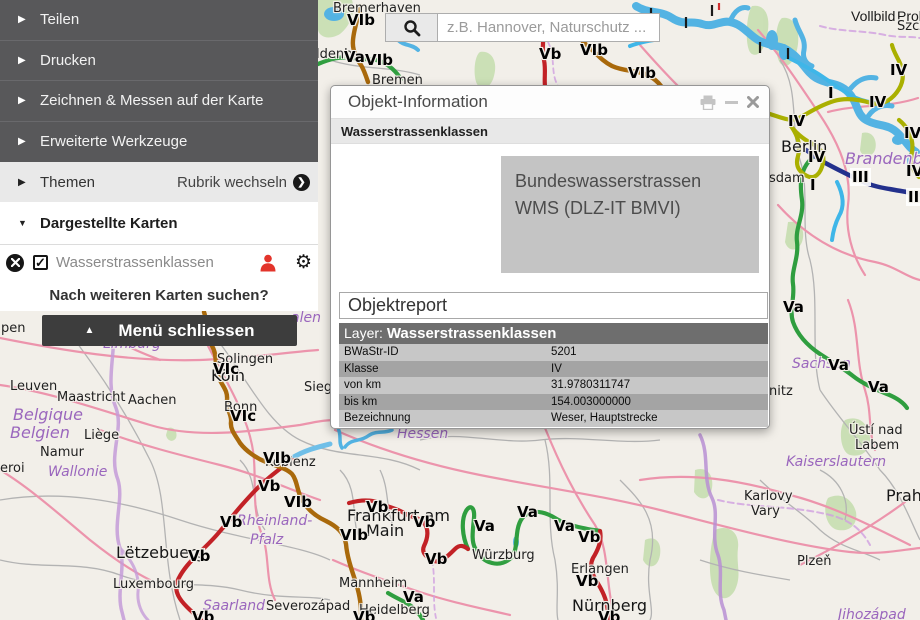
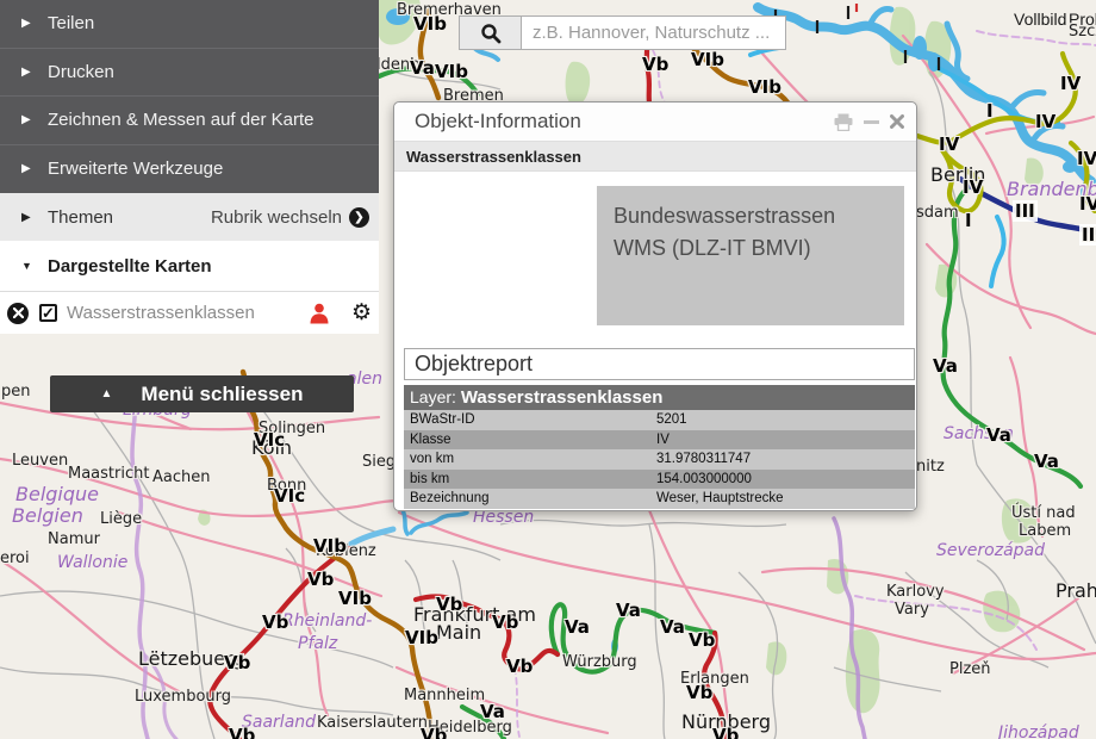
  Vollbild
  Bremerhaven
  Bremen
  denb
  Berlin
  sdam
  Leuven
  Maastricht
  Aachen
  Liège
  Namur
  eroi
  pen
  Solingen
  Köln
  Bonn
  Koblenz
  Lëtzebuerg
  Luxembourg
- Severozápad
+ Kaiserslautern
  Mannheim
  Heidelberg
  Frankfurt am
  Main
  Würzburg
  Erlangen
  Nürnberg
  Karlovy
  Vary
  Prah
  Plzeň
  Ústí nad
  Labem
  nitz
  Belgique
  Belgien
  Wallonie
  Rheinland-
  Pfalz
  Saarland
  Hessen
  Sachsen
  Brandenb
- Kaiserslautern
+ Severozápad
  Jihozápad
  len
  VIb
  Va
  VIb
  Vb
  VIb
  VIb
  VIc
  VIc
  VIb
  Vb
  VIb
  Vb
  Vb
  Vb
  Vb
  Vb
  VIb
  Vb
  Va
  Vb
  Va
  Va
  Va
  Vb
  Vb
  Vb
  Va
  Va
  Va
  IV
  IV
  IV
  IV
  IV
  IV
  I
  I
  III
  z.B. Hannover, Naturschutz ...
  ▶
  Teilen
  ▶
  Drucken
  ▶
  Zeichnen & Messen auf der Karte
  ▶
  Erweiterte Werkzeuge
  ▶
  Themen
  Rubrik wechseln
  ❯
  ▼
  Dargestellte Karten
  ✓
  Wasserstrassenklassen
  ⚙
- Nach weiteren Karten suchen?
  ▲
  Menü schliessen
  Objekt-Information
  Wasserstrassenklassen
  Bundeswasserstrassen WMS (DLZ-IT BMVI)
  Objektreport
  Layer: Wasserstrassenklassen
  BWaStr-ID
  5201
  Klasse
  IV
  von km
  31.9780311747
  bis km
  154.003000000
  Bezeichnung
  Weser, Hauptstrecke
